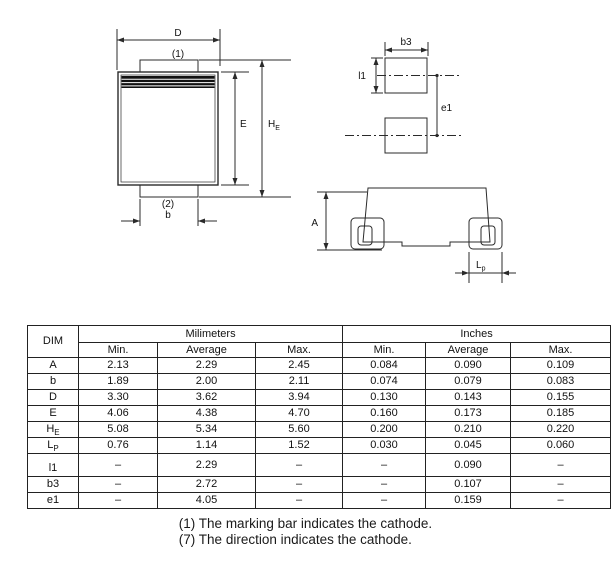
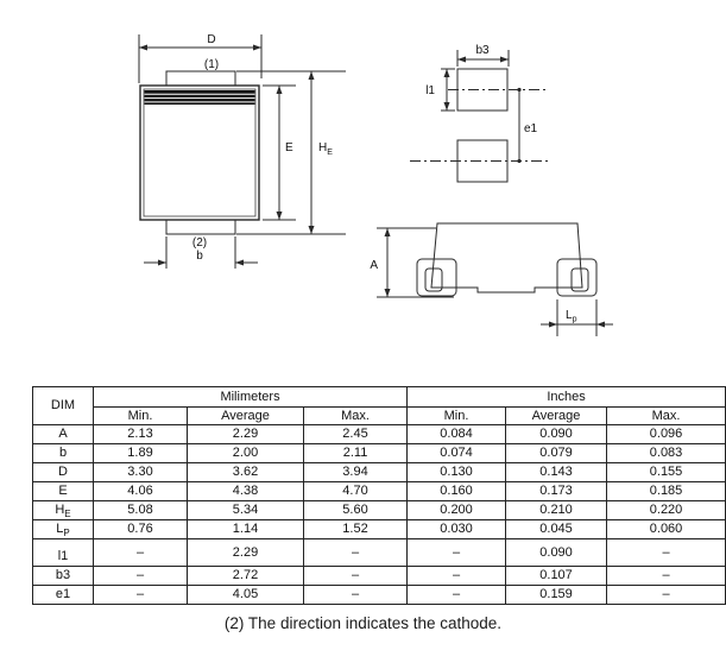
  D
  (1)
  (2)
  b
  E
  b3
  l1
  e1
  A
  DIM	Milimeters	Inches
  Min.	Average	Max.	Min.	Average	Max.
- A	2.13	2.29	2.45	0.084	0.090	0.109
+ A	2.13	2.29	2.45	0.084	0.090	0.096
  b	1.89	2.00	2.11	0.074	0.079	0.083
  D	3.30	3.62	3.94	0.130	0.143	0.155
  E	4.06	4.38	4.70	0.160	0.173	0.185
  HE	5.08	5.34	5.60	0.200	0.210	0.220
  LP	0.76	1.14	1.52	0.030	0.045	0.060
  l1	–	2.29	–	–	0.090	–
  b3	–	2.72	–	–	0.107	–
  e1	–	4.05	–	–	0.159	–
- (1) The marking bar indicates the cathode.
- (7) The direction indicates the cathode.
+ (2) The direction indicates the cathode.
